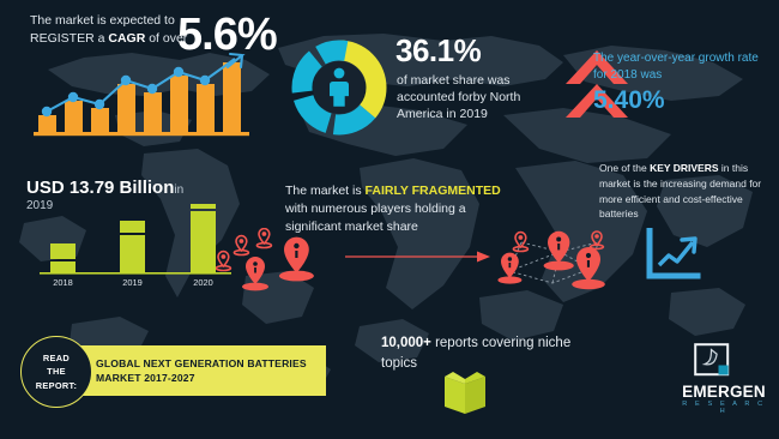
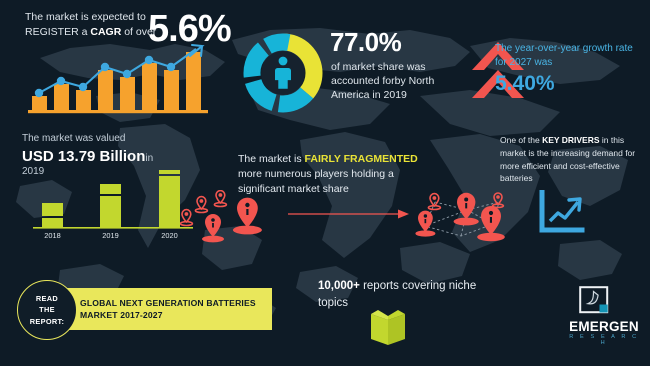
  The market is expected to
  REGISTER a CAGR of over
  5.6%
- 36.1%
+ 77.0%
  of market share was accounted forby North America in 2019
- The year-over-year growth rate for 2018 was
+ The year-over-year growth rate for 2027 was
  5.40%
+ The market was valued
  USD 13.79 Billionin
  2019
  2018
  2019
  2020
- The market is FAIRLY FRAGMENTED with numerous players holding a significant market share
+ The market is FAIRLY FRAGMENTED more numerous players holding a significant market share
  One of the KEY DRIVERS in this market is the increasing demand for more efficient and cost-effective batteries
  10,000+ reports covering niche topics
  GLOBAL NEXT GENERATION BATTERIES
  MARKET 2017-2027
  READ
  THE
  REPORT:
  EMERGEN
